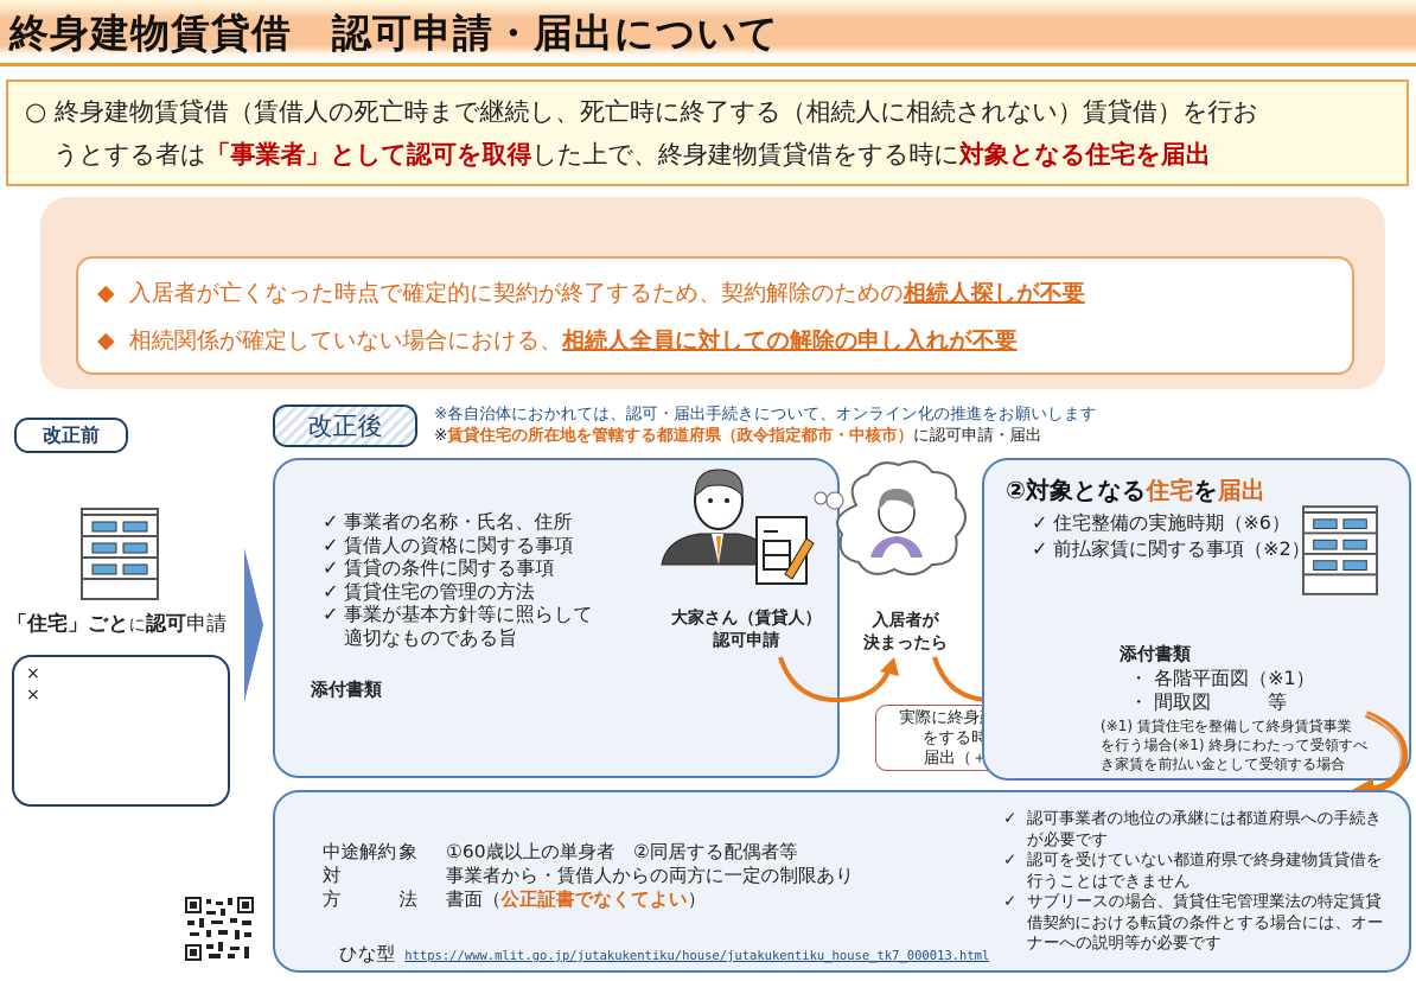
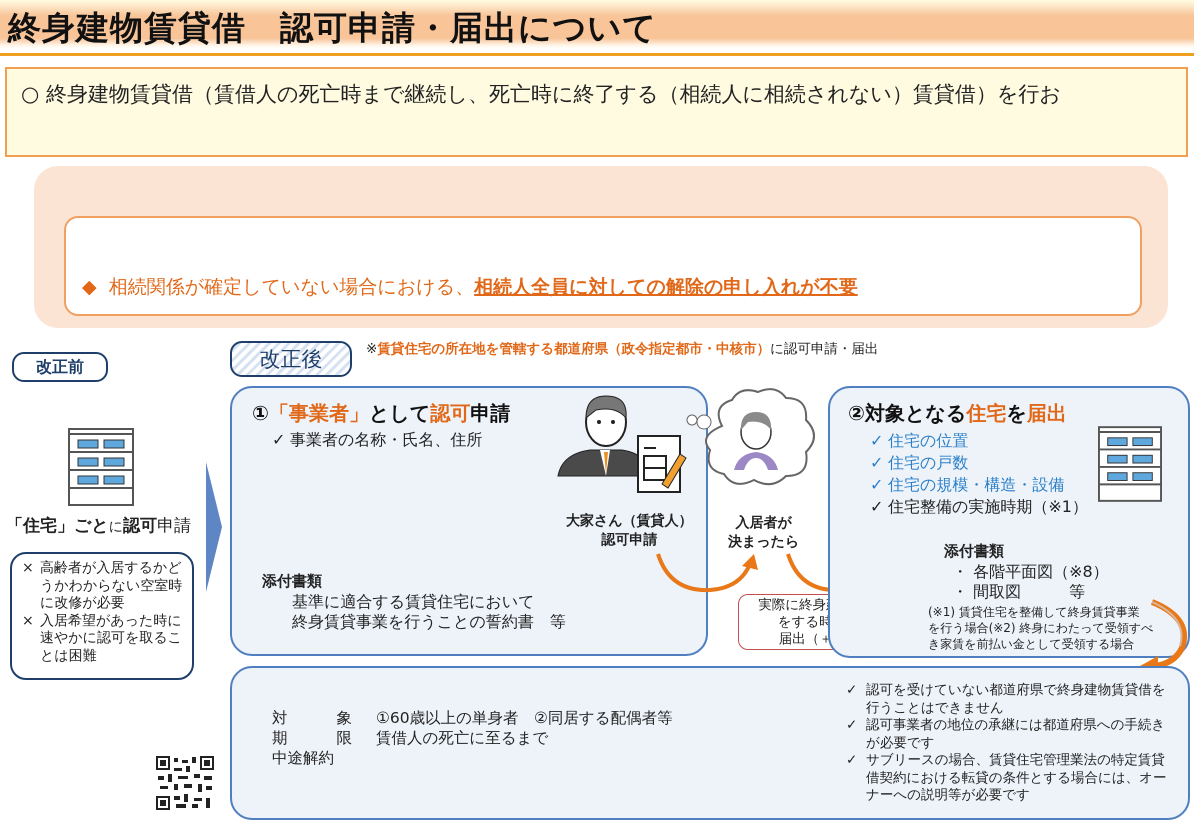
  終身建物賃貸借 認可申請・届出について
  ○ 終身建物賃貸借（賃借人の死亡時まで継続し、死亡時に終了する（相続人に相続されない）賃貸借）を行お
- うとする者は「事業者」として認可を取得した上で、終身建物賃貸借をする時に対象となる住宅を届出
- ◆ 入居者が亡くなった時点で確定的に契約が終了するため、契約解除のための相続人探しが不要
  ◆ 相続関係が確定していない場合における、相続人全員に対しての解除の申し入れが不要
  改正前
  改正後
- ※各自治体におかれては、認可・届出手続きについて、オンライン化の推進をお願いします
  ※賃貸住宅の所在地を管轄する都道府県（政令指定都市・中核市）に認可申請・届出
  「住宅」ごとに認可申請
  ×
+ 高齢者が入居するかどうかわからない空室時に改修が必要
  ×
+ 入居希望があった時に速やかに認可を取ることは困難
+ ①「事業者」として認可申請
  ✓ 事業者の名称・氏名、住所
- ✓ 賃借人の資格に関する事項
- ✓ 賃貸の条件に関する事項
- ✓ 賃貸住宅の管理の方法
- ✓ 事業が基本方針等に照らして
- 適切なものである旨
  添付書類
+ 基準に適合する賃貸住宅において
+ 終身賃貸事業を行うことの誓約書 等
  大家さん（賃貸人）
  認可申請
  入居者が
  決まったら
  ②対象となる住宅を届出
+ ✓ 住宅の位置
+ ✓ 住宅の戸数
+ ✓ 住宅の規模・構造・設備
- ✓ 住宅整備の実施時期（※6）
+ ✓ 住宅整備の実施時期（※1）
- ✓ 前払家賃に関する事項（※2）
  添付書類
- ・ 各階平面図（※1）
+ ・ 各階平面図（※8）
  ・ 間取図 等
  (※1) 賃貸住宅を整備して終身賃貸事業
- を行う場合(※1) 終身にわたって受領すべ
+ を行う場合(※2) 終身にわたって受領すべ
  き家賃を前払い金として受領する場合
- 中途解約
+ 対
  象
  ①60歳以上の単身者 ②同居する配偶者等
+ 期
+ 限
+ 賃借人の死亡に至るまで
- 対
+ 中途解約
- 事業者から・賃借人からの両方に一定の制限あり
- 方
- 法
- 書面（公正証書でなくてよい）
- ひな型 https://www.mlit.go.jp/jutakukentiku/house/jutakukentiku_house_tk7_000013.html
  ✓
- 認可事業者の地位の承継には都道府県への手続きが必要です
+ 認可を受けていない都道府県で終身建物賃貸借を行うことはできません
  ✓
- 認可を受けていない都道府県で終身建物賃貸借を行うことはできません
+ 認可事業者の地位の承継には都道府県への手続きが必要です
  ✓
  サブリースの場合、賃貸住宅管理業法の特定賃貸借契約における転貸の条件とする場合には、オーナーへの説明等が必要です
